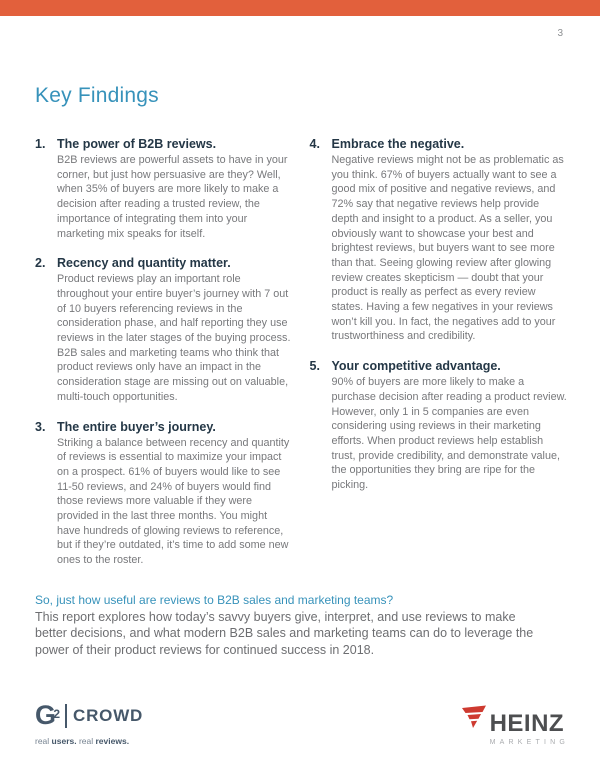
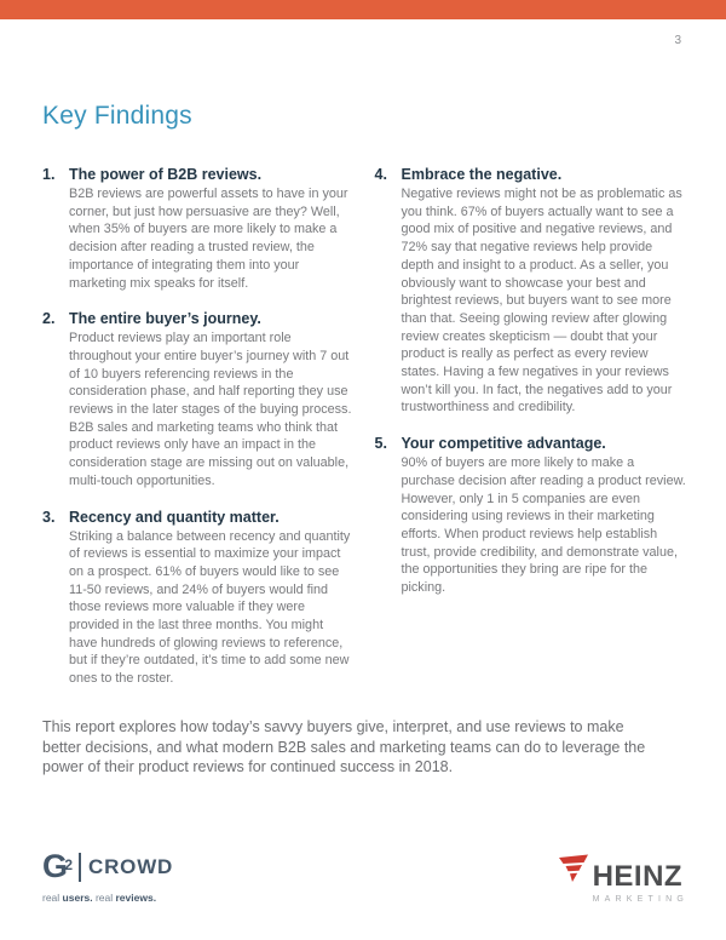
  3
  Key Findings
  1.
  The power of B2B reviews.
  B2B reviews are powerful assets to have in your corner, but just how persuasive are they? Well, when 35% of buyers are more likely to make a decision after reading a trusted review, the importance of integrating them into your marketing mix speaks for itself.
  2.
- Recency and quantity matter.
+ The entire buyer’s journey.
  Product reviews play an important role throughout your entire buyer’s journey with 7 out of 10 buyers referencing reviews in the consideration phase, and half reporting they use reviews in the later stages of the buying process. B2B sales and marketing teams who think that product reviews only have an impact in the consideration stage are missing out on valuable, multi-touch opportunities.
  3.
- The entire buyer’s journey.
+ Recency and quantity matter.
  Striking a balance between recency and quantity of reviews is essential to maximize your impact on a prospect. 61% of buyers would like to see 11-50 reviews, and 24% of buyers would find those reviews more valuable if they were provided in the last three months. You might have hundreds of glowing reviews to reference, but if they’re outdated, it’s time to add some new ones to the roster.
  4.
  Embrace the negative.
  Negative reviews might not be as problematic as you think. 67% of buyers actually want to see a good mix of positive and negative reviews, and 72% say that negative reviews help provide depth and insight to a product. As a seller, you obviously want to showcase your best and brightest reviews, but buyers want to see more than that. Seeing glowing review after glowing review creates skepticism — doubt that your product is really as perfect as every review states. Having a few negatives in your reviews won’t kill you. In fact, the negatives add to your trustworthiness and credibility.
  5.
  Your competitive advantage.
  90% of buyers are more likely to make a purchase decision after reading a product review. However, only 1 in 5 companies are even considering using reviews in their marketing efforts. When product reviews help establish trust, provide credibility, and demonstrate value, the opportunities they bring are ripe for the picking.
- So, just how useful are reviews to B2B sales and marketing teams?
  This report explores how today’s savvy buyers give, interpret, and use reviews to make better decisions, and what modern B2B sales and marketing teams can do to leverage the power of their product reviews for continued success in 2018.
  G
  2
  CROWD
  real users. real reviews.
  HEINZ
